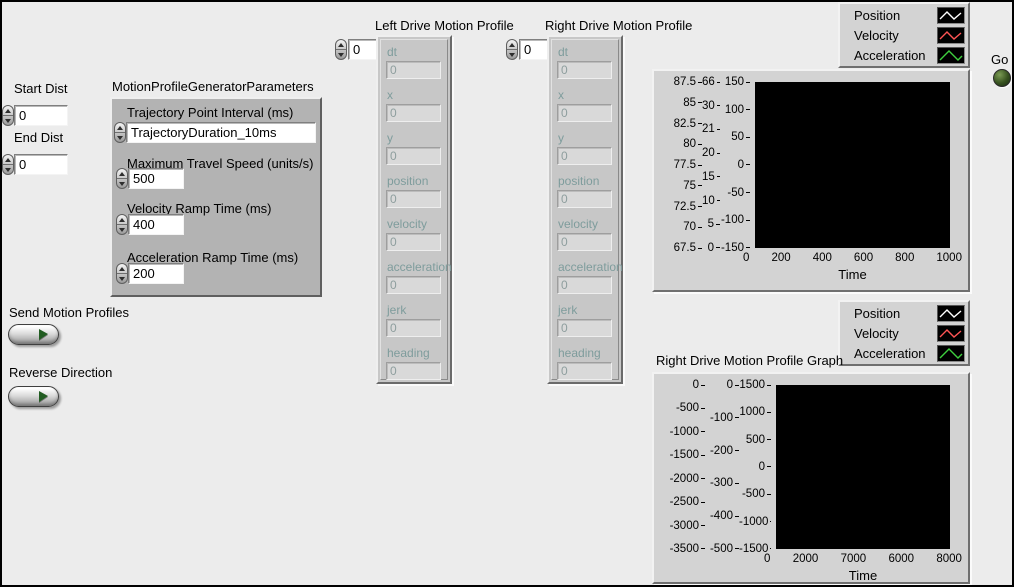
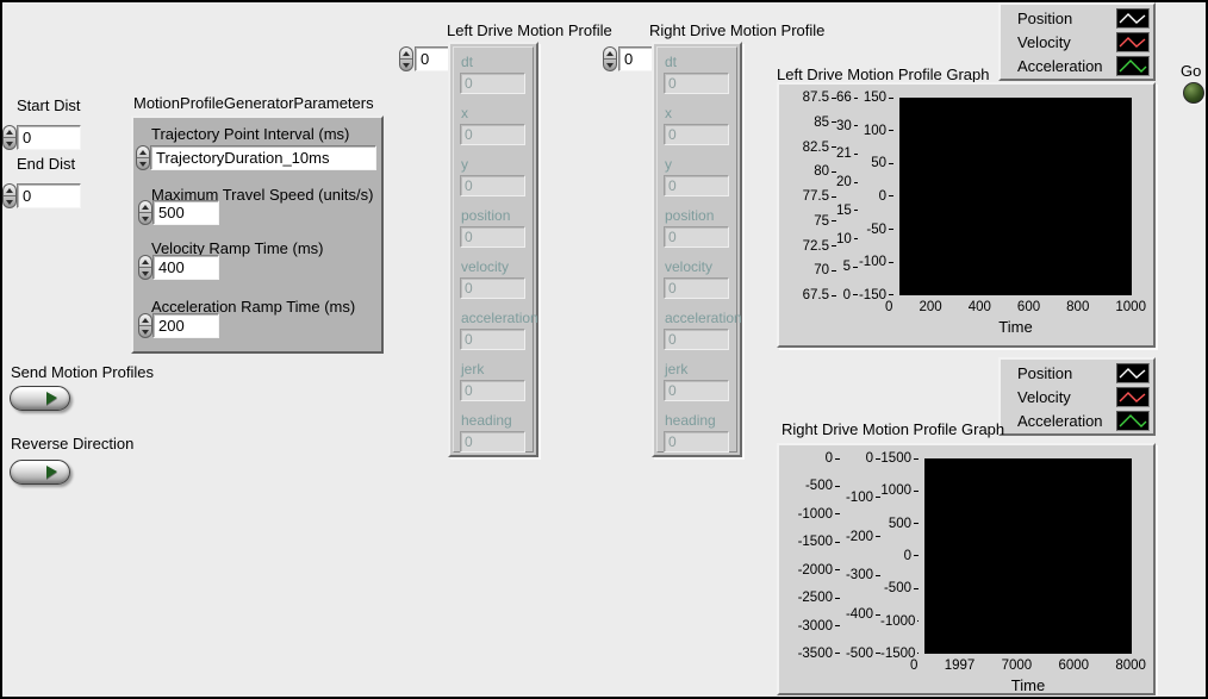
  Start Dist
  0
  End Dist
  0
  MotionProfileGeneratorParameters
  Trajectory Point Interval (ms)
  TrajectoryDuration_10ms
  Maximum Travel Speed (units/s)
  500
  Velocity Ramp Time (ms)
  400
  Acceleration Ramp Time (ms)
  200
  Send Motion Profiles
  Reverse Direction
  Left Drive Motion Profile
  0
  dt
  0
  x
  0
  y
  0
  position
  0
  velocity
  0
  acceleration
  0
  jerk
  0
  heading
  0
  Right Drive Motion Profile
  0
  dt
  0
  x
  0
  y
  0
  position
  0
  velocity
  0
  acceleration
  0
  jerk
  0
  heading
  0
  Position
  Velocity
  Acceleration
  Go
+ Left Drive Motion Profile Graph
  87.5
  85
  82.5
  80
  77.5
  75
  72.5
  70
  67.5
  66
  30
  21
  20
  15
  10
  5
  0
  150
  100
  50
  0
  -50
  -100
  -150
  0
  200
  400
  600
  800
  1000
  Time
  Position
  Velocity
  Acceleration
  Right Drive Motion Profile Graph
  0
  -500
  -1000
  -1500
  -2000
  -2500
  -3000
  -3500
  0
  -100
  -200
  -300
  -400
  -500
  1500
  1000
  500
  0
  -500
  -1000
  -1500
  0
- 2000
+ 1997
  7000
  6000
  8000
  Time
